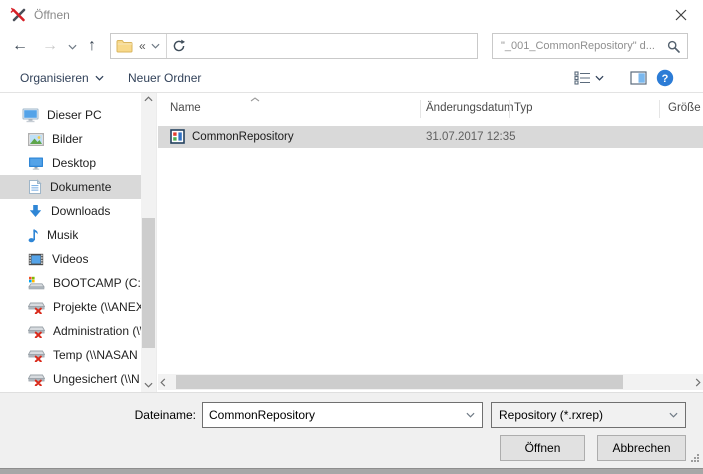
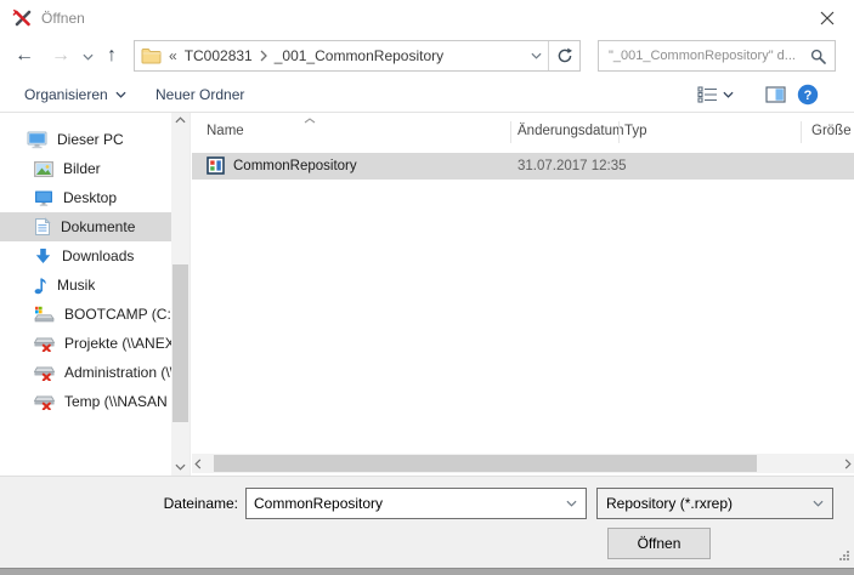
  Öffnen
  ←
  →
  ↑
  «
+ TC002831
+ _001_CommonRepository
  "_001_CommonRepository" d...
  Organisieren
  Neuer Ordner
  ?
  Dieser PC
  Bilder
  Desktop
  Dokumente
  Downloads
  Musik
- Videos
  BOOTCAMP (C:
  Projekte (\\ANEX
  Administration (\
  Temp (\\NASAN
- Ungesichert (\\N
  Name
  Änderungsdatu
  Typ
  Größe
  CommonRepository
  31.07.2017 12:35
  Dateiname:
  CommonRepository
  Repository (*.rxrep)
  Öffnen
- Abbrechen
